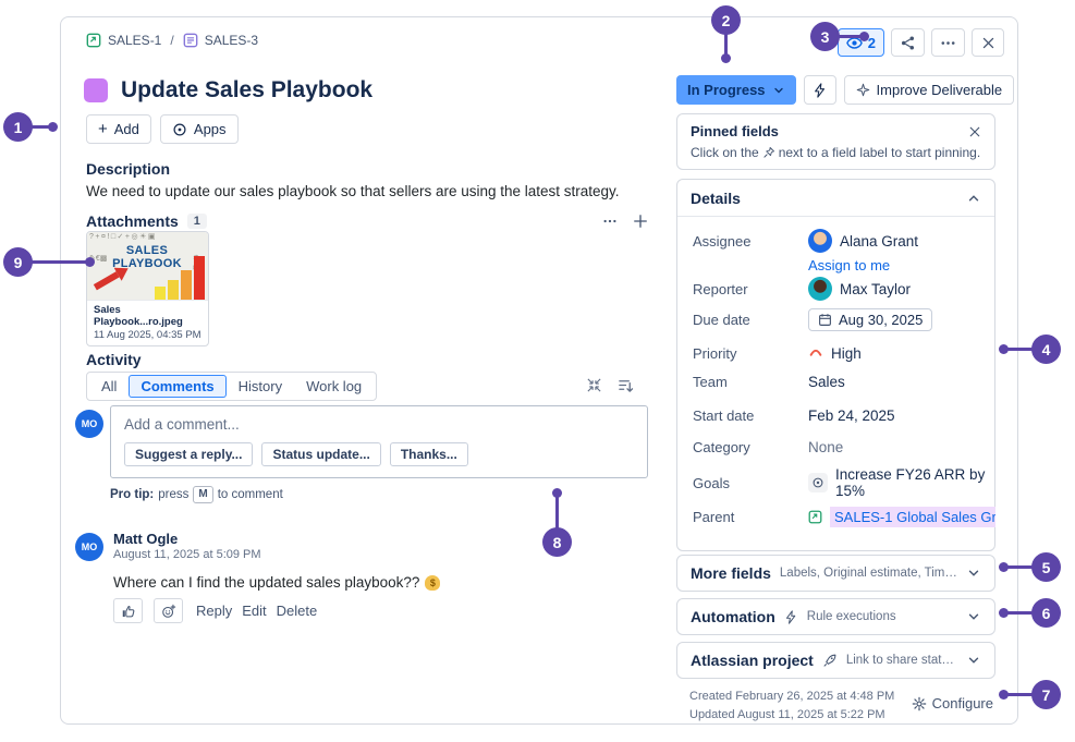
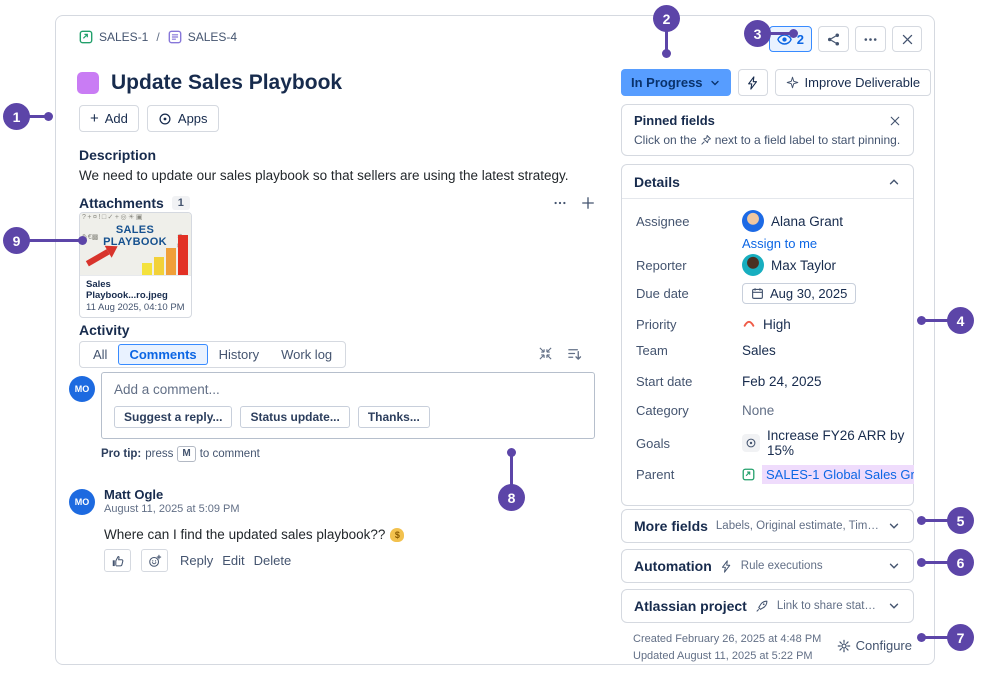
  SALES-1
  /
- SALES-3
+ SALES-4
  2
  Update Sales Playbook
  +
  Add
  Apps
  Description
  We need to update our sales playbook so that sellers are using the latest strategy.
  Attachments
  1
  SALES PLAYBOOK
  Sales Playbook...ro.jpeg
- 11 Aug 2025, 04:35 PM
+ 11 Aug 2025, 04:10 PM
  Activity
  All
  Comments
  History
  Work log
  MO
  Add a comment...
  Suggest a reply...
  Status update...
  Thanks...
  Pro tip:
  press
  M
  to comment
  MO
  Matt Ogle
  August 11, 2025 at 5:09 PM
  Where can I find the updated sales playbook??
  $
  Reply
  Edit
  Delete
  In Progress
  Improve Deliverable
  Pinned fields
  Click on the
  next to a field label to start pinning.
  Details
  Assignee
  Alana Grant
  Assign to me
  Reporter
  Max Taylor
  Due date
  Aug 30, 2025
  Priority
  High
  Team
  Sales
  Start date
  Feb 24, 2025
  Category
  None
  Goals
  Increase FY26 ARR by 15%
  Parent
  More fields
  Automation
  Rule executions
  Atlassian project
  Created February 26, 2025 at 4:48 PM
  Updated August 11, 2025 at 5:22 PM
  Configure
  1
  2
  3
  4
  5
  6
  7
  8
  9
